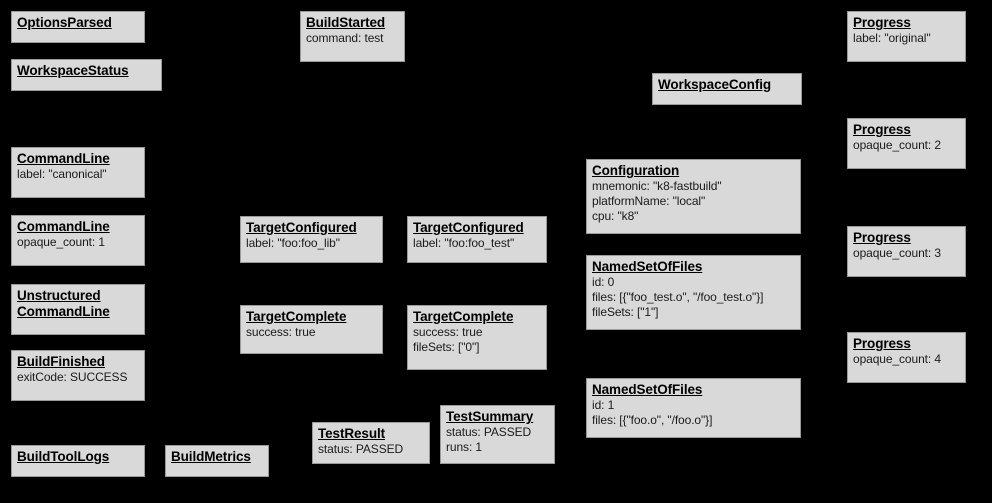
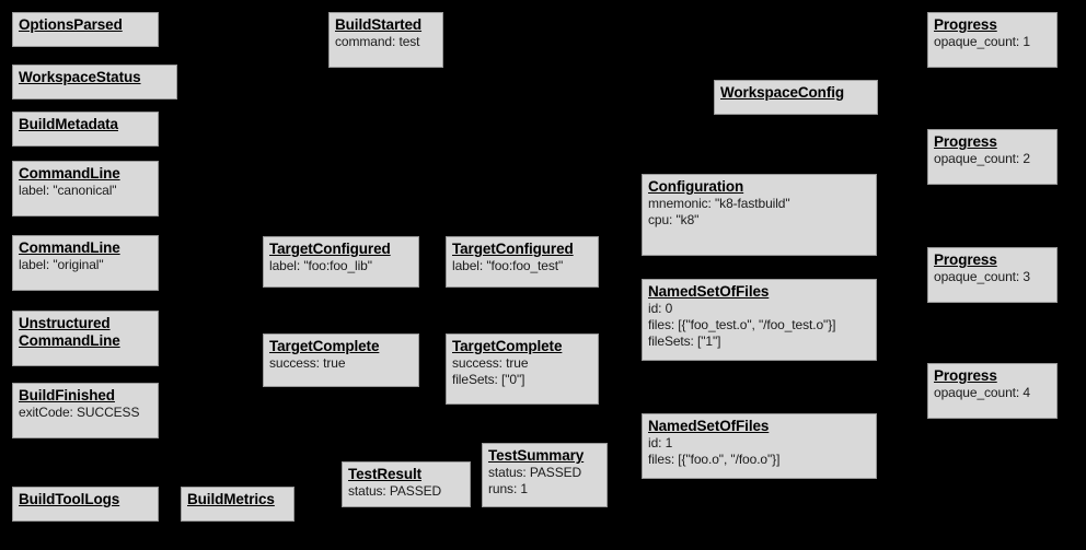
  OptionsParsed
  WorkspaceStatus
+ BuildMetadata
  CommandLine
  label: "canonical"
  CommandLine
- opaque_count: 1
+ label: "original"
  Unstructured
  CommandLine
  BuildFinished
  exitCode: SUCCESS
  BuildToolLogs
  BuildMetrics
  BuildStarted
  command: test
  TargetConfigured
  label: "foo:foo_lib"
  TargetConfigured
  label: "foo:foo_test"
  TargetComplete
  success: true
  TargetComplete
  success: true
  fileSets: ["0"]
  TestResult
  status: PASSED
  TestSummary
  status: PASSED
  runs: 1
  WorkspaceConfig
  Configuration
  mnemonic: "k8-fastbuild"
- platformName: "local"
  cpu: "k8"
  NamedSetOfFiles
  id: 0
  files: [{"foo_test.o", "/foo_test.o"}]
  fileSets: ["1"]
  NamedSetOfFiles
  id: 1
  files: [{"foo.o", "/foo.o"}]
  Progress
- label: "original"
+ opaque_count: 1
  Progress
  opaque_count: 2
  Progress
  opaque_count: 3
  Progress
  opaque_count: 4
